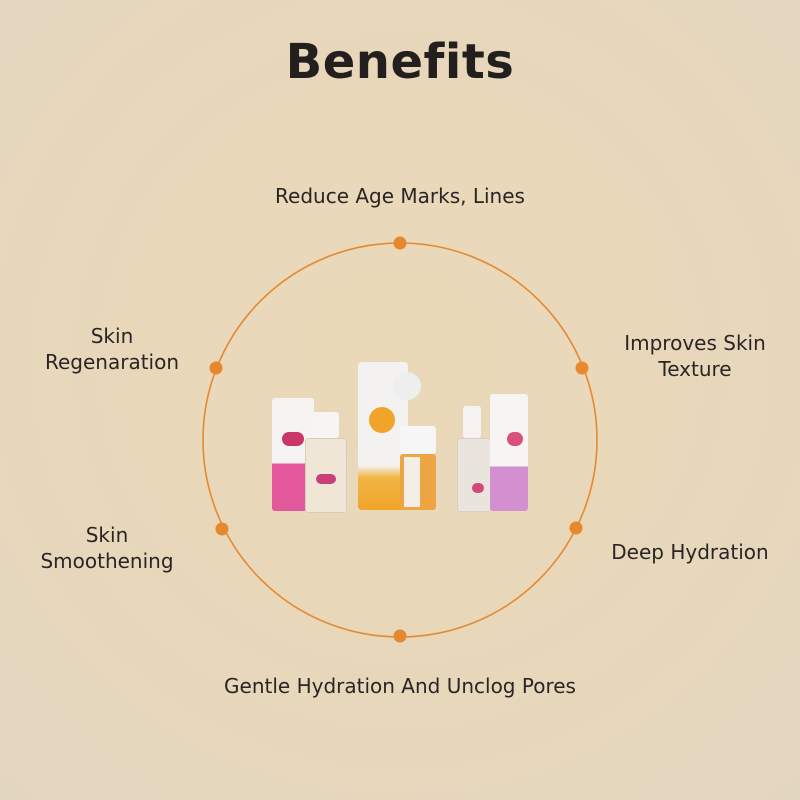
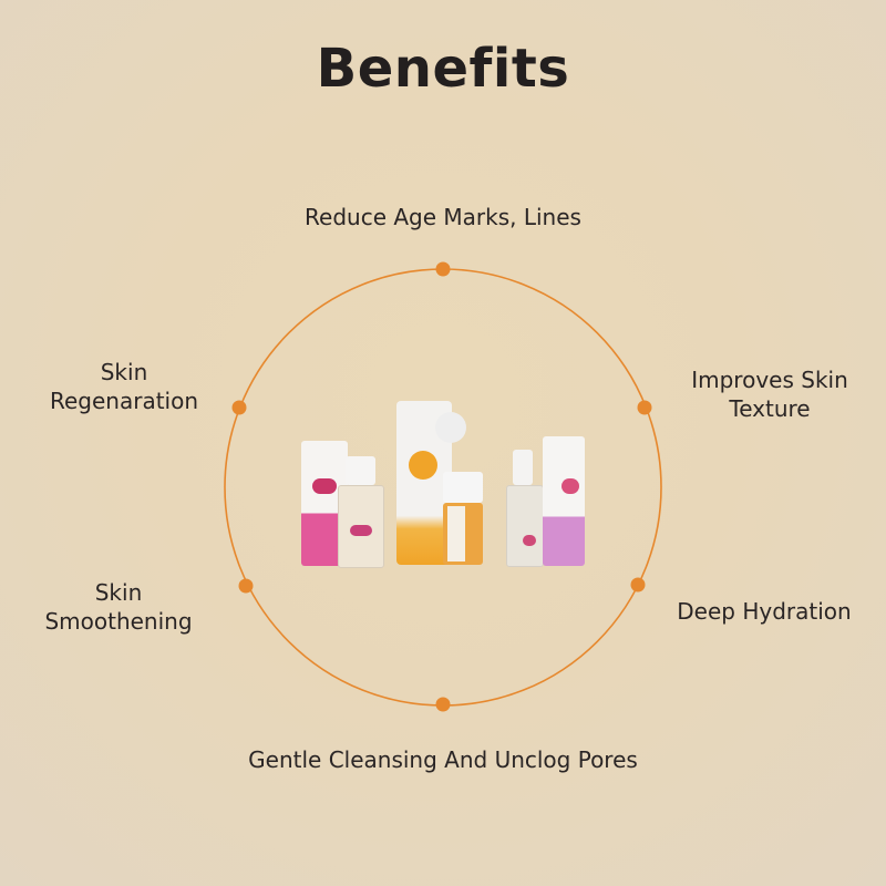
  Benefits
  Reduce Age Marks, Lines
  Improves Skin
  Texture
  Deep Hydration
- Gentle Hydration And Unclog Pores
+ Gentle Cleansing And Unclog Pores
  Skin
  Smoothening
  Skin
  Regenaration
